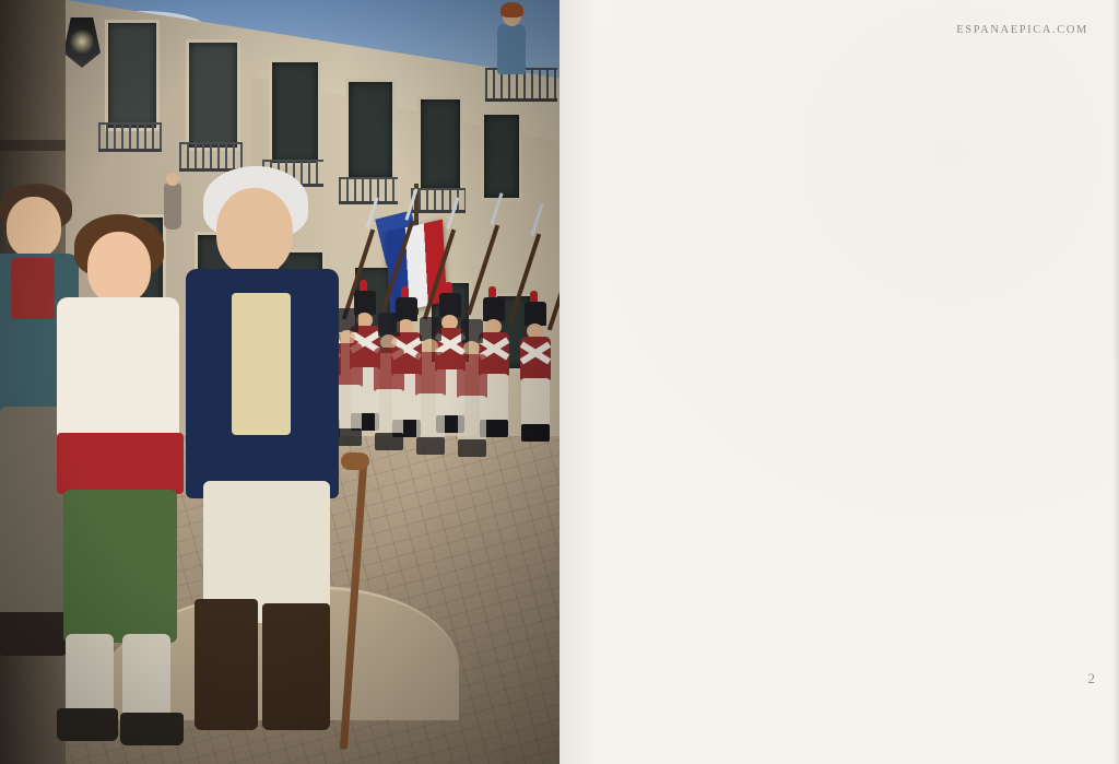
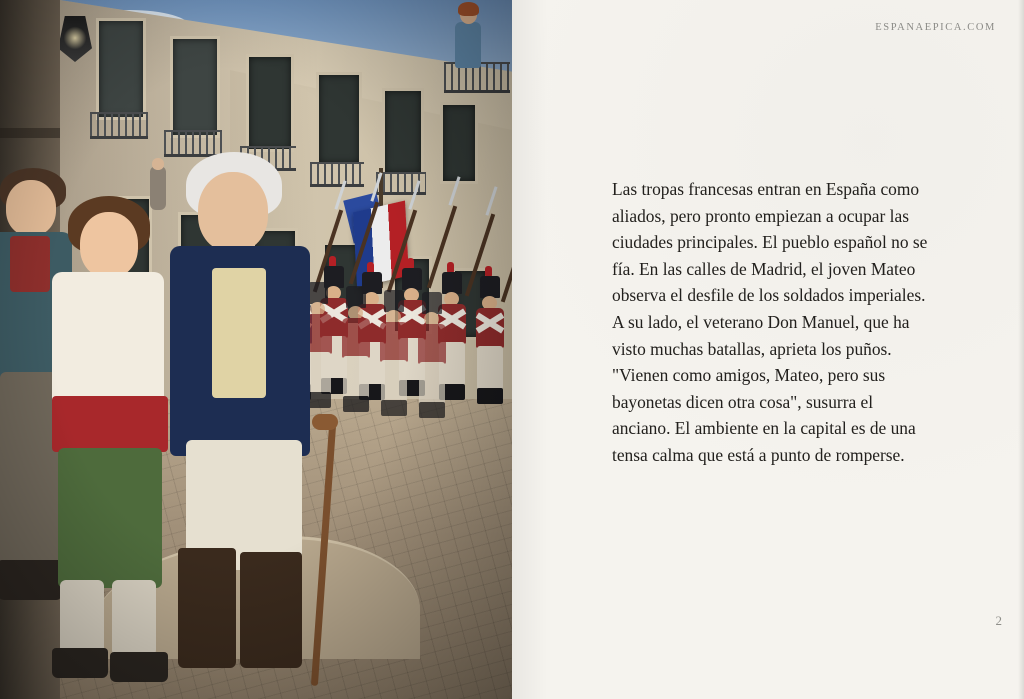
  ESPANAEPICA.COM
+ Las tropas francesas entran en España como aliados, pero pronto empiezan a ocupar las ciudades principales. El pueblo español no se fía. En las calles de Madrid, el joven Mateo observa el desfile de los soldados imperiales. A su lado, el veterano Don Manuel, que ha visto muchas batallas, aprieta los puños. "Vienen como amigos, Mateo, pero sus bayonetas dicen otra cosa", susurra el anciano. El ambiente en la capital es de una tensa calma que está a punto de romperse.
  2
